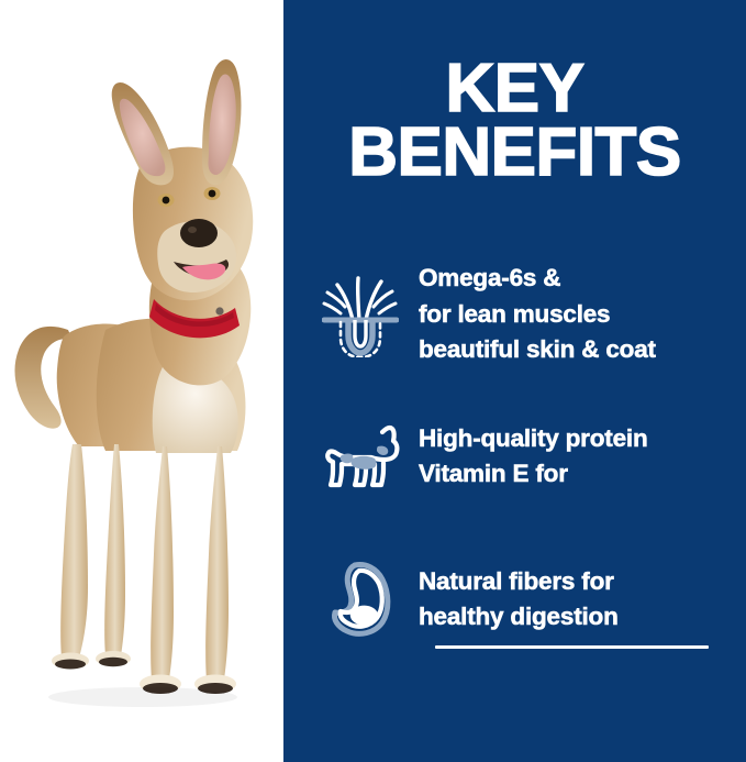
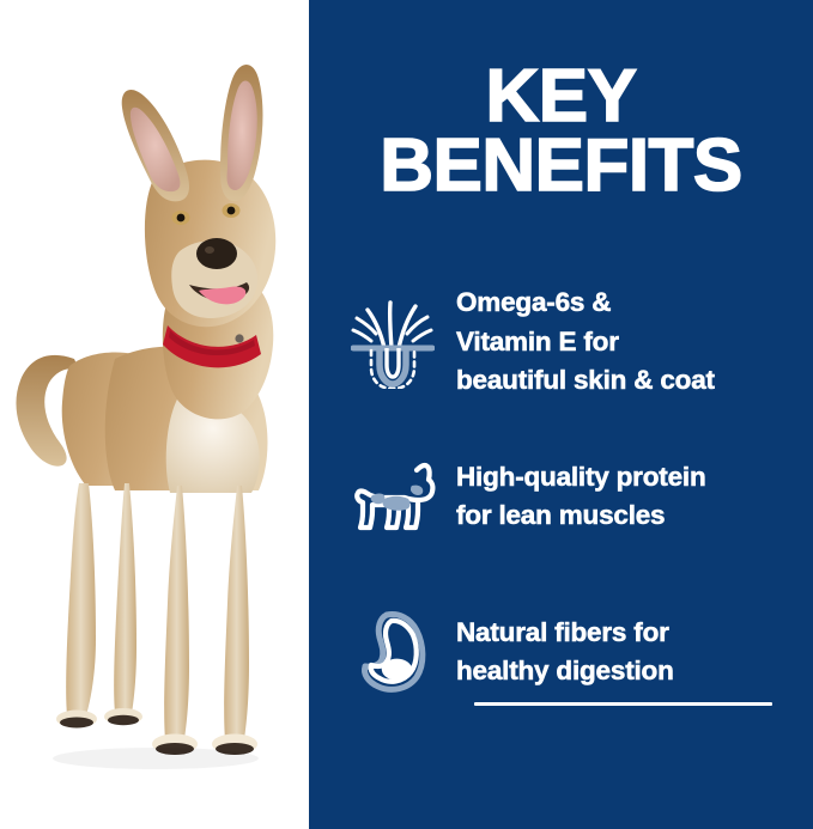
  KEY
  BENEFITS
  Omega-6s &
- for lean muscles
+ Vitamin E for
  beautiful skin & coat
  High-quality protein
- Vitamin E for
+ for lean muscles
  Natural fibers for
  healthy digestion
